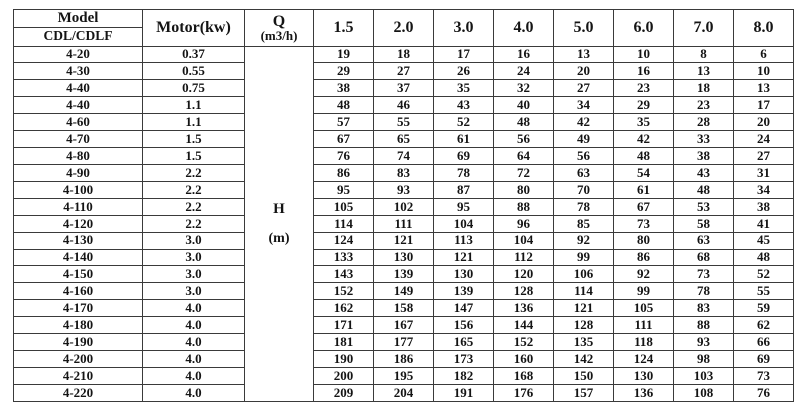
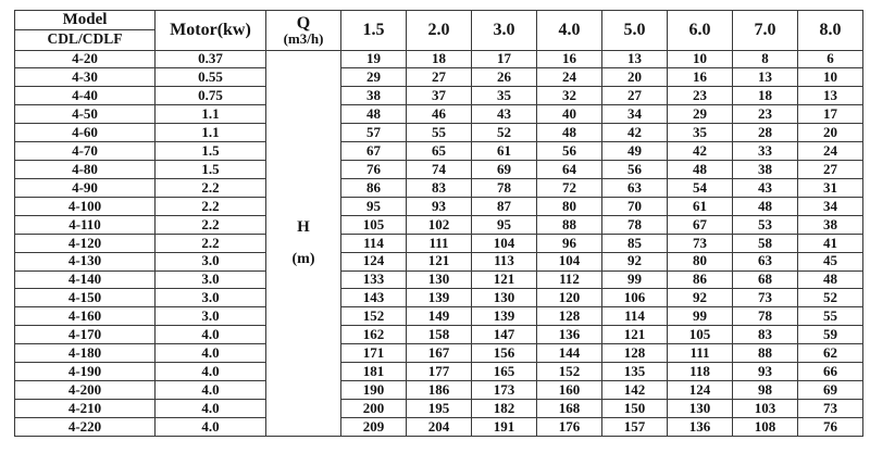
  Model	Motor(kw)	Q (m3/h)	1.5	2.0	3.0	4.0	5.0	6.0	7.0	8.0
  CDL/CDLF
  4-20	0.37	H(m)	19	18	17	16	13	10	8	6
  4-30	0.55	29	27	26	24	20	16	13	10
  4-40	0.75	38	37	35	32	27	23	18	13
- 4-40	1.1	48	46	43	40	34	29	23	17
+ 4-50	1.1	48	46	43	40	34	29	23	17
  4-60	1.1	57	55	52	48	42	35	28	20
  4-70	1.5	67	65	61	56	49	42	33	24
  4-80	1.5	76	74	69	64	56	48	38	27
  4-90	2.2	86	83	78	72	63	54	43	31
  4-100	2.2	95	93	87	80	70	61	48	34
  4-110	2.2	105	102	95	88	78	67	53	38
  4-120	2.2	114	111	104	96	85	73	58	41
  4-130	3.0	124	121	113	104	92	80	63	45
  4-140	3.0	133	130	121	112	99	86	68	48
  4-150	3.0	143	139	130	120	106	92	73	52
  4-160	3.0	152	149	139	128	114	99	78	55
  4-170	4.0	162	158	147	136	121	105	83	59
  4-180	4.0	171	167	156	144	128	111	88	62
  4-190	4.0	181	177	165	152	135	118	93	66
  4-200	4.0	190	186	173	160	142	124	98	69
  4-210	4.0	200	195	182	168	150	130	103	73
  4-220	4.0	209	204	191	176	157	136	108	76
